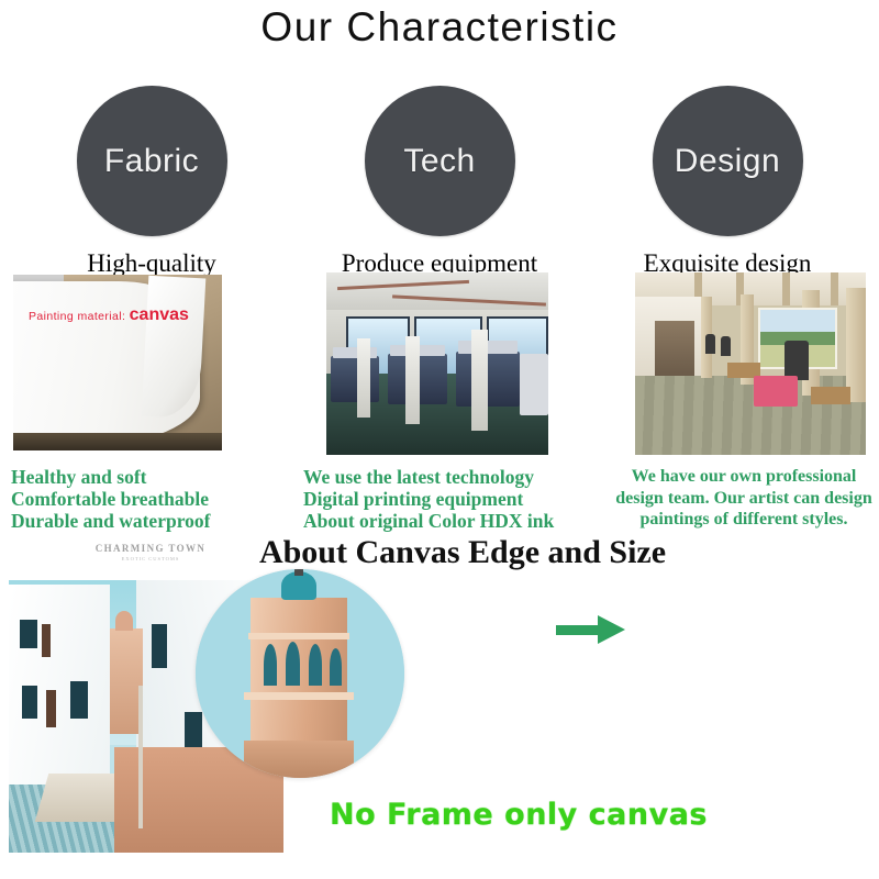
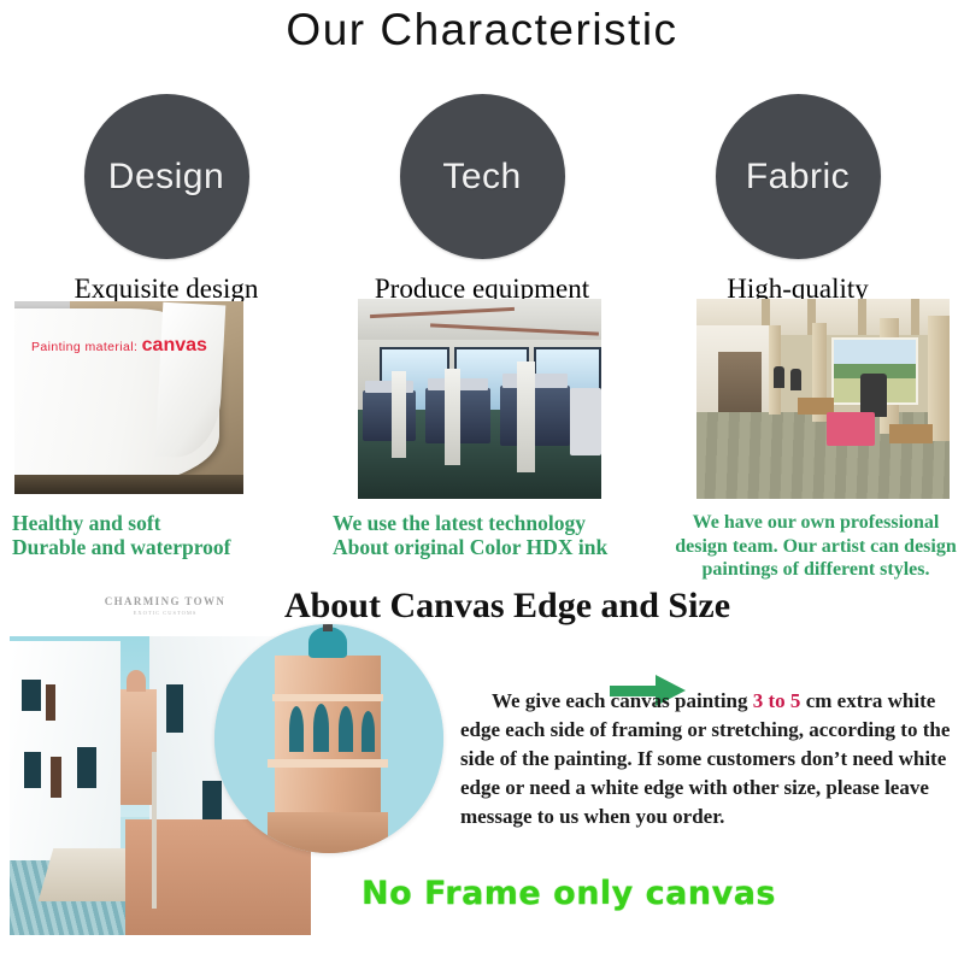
  Our Characteristic
- Fabric
+ Design
- High-quality
+ Exquisite design
  Tech
  Produce equipment
- Design
+ Fabric
- Exquisite design
+ High-quality
  Painting material: canvas
  Healthy and soft
- Comfortable breathable
  Durable and waterproof
  We use the latest technology
- Digital printing equipment
  About original Color HDX ink
  We have our own professional
  design team. Our artist can design
  paintings of different styles.
  CHARMING TOWN
  About Canvas Edge and Size
+ We give each canvas painting 3 to 5 cm extra white edge each side of framing or stretching, according to the side of the painting. If some customers don’t need white edge or need a white edge with other size, please leave message to us when you order.
  No Frame only canvas
